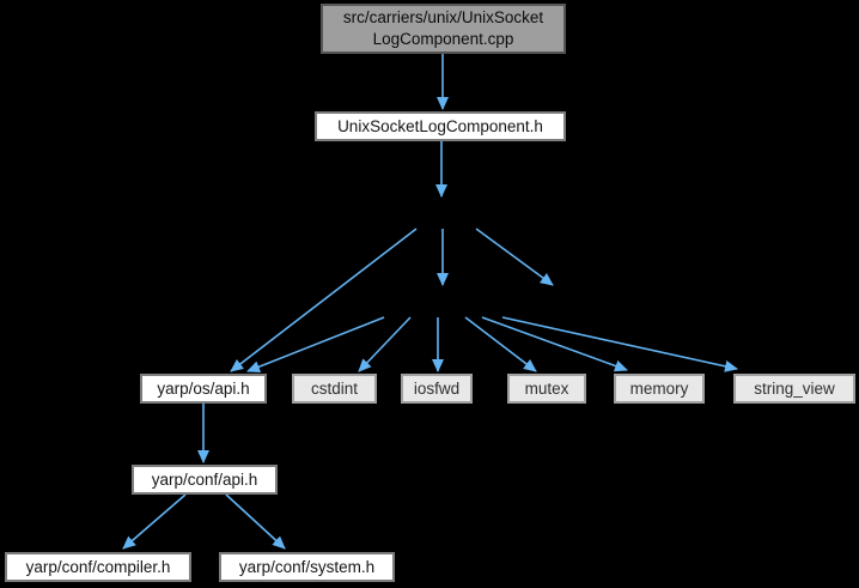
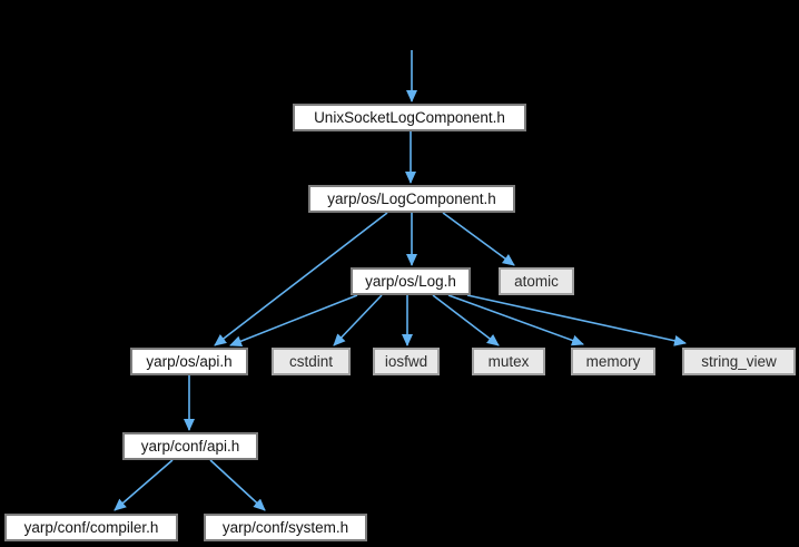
- src/carriers/unix/UnixSocket
- LogComponent.cpp
  UnixSocketLogComponent.h
+ yarp/os/LogComponent.h
+ yarp/os/Log.h
+ atomic
  yarp/os/api.h
  cstdint
  iosfwd
  mutex
  memory
  string_view
  yarp/conf/api.h
  yarp/conf/compiler.h
  yarp/conf/system.h
